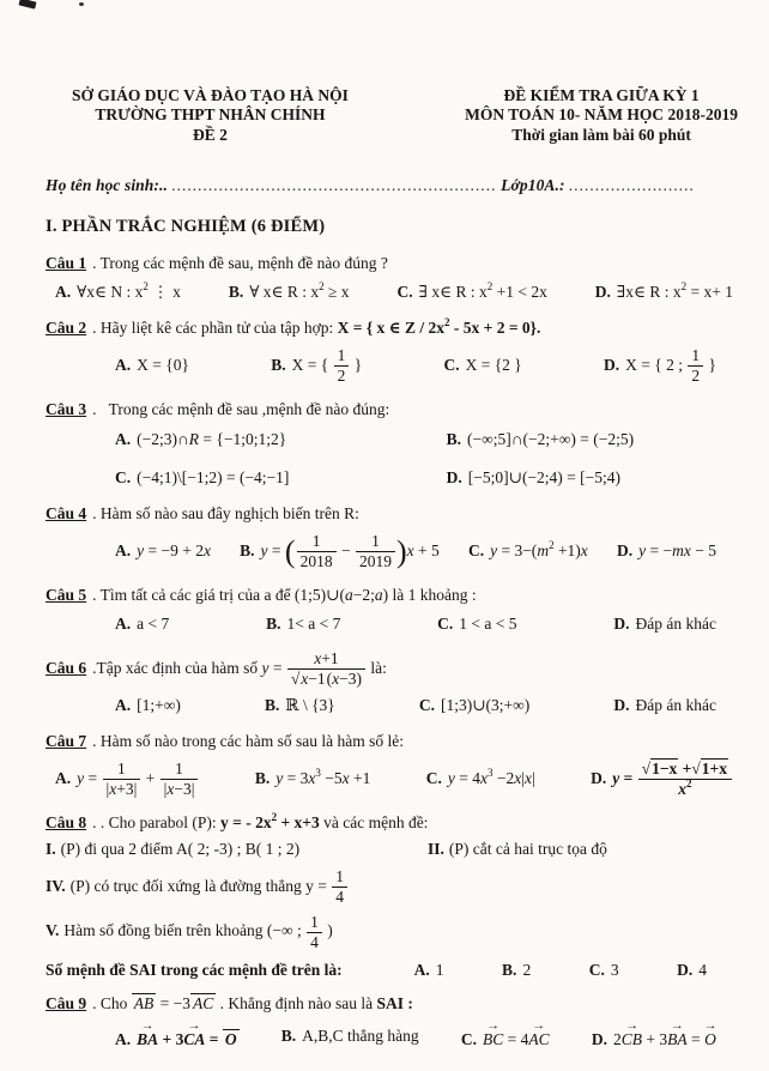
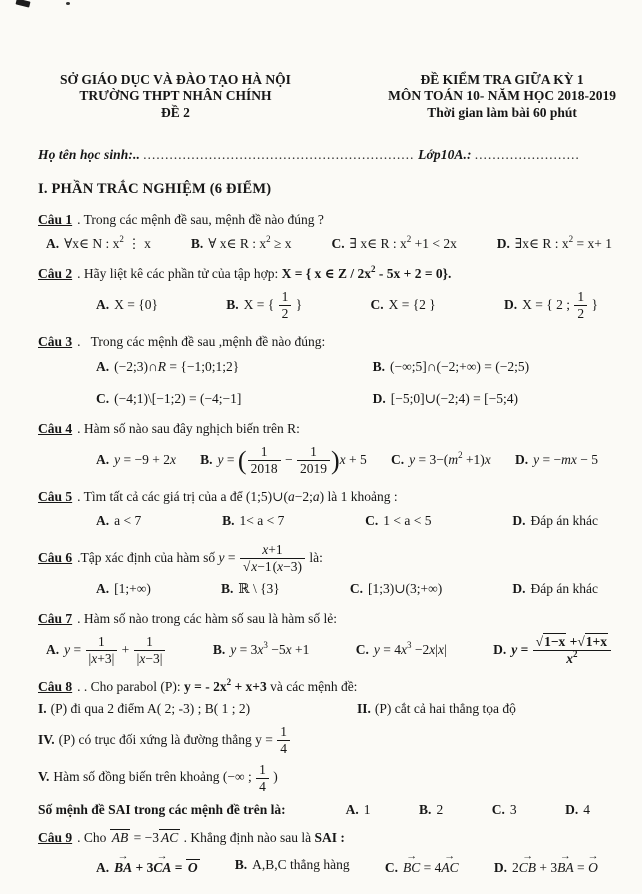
  SỞ GIÁO DỤC VÀ ĐÀO TẠO HÀ NỘI
  TRƯỜNG THPT NHÂN CHÍNH
  ĐỀ 2
  ĐỀ KIỂM TRA GIỮA KỲ 1
  MÔN TOÁN 10- NĂM HỌC 2018-2019
  Thời gian làm bài 60 phút
  Họ tên học sinh:.. .............................................................. Lớp10A.: ........................
  I. PHẦN TRẮC NGHIỆM (6 ĐIỂM)
  Câu 1 . Trong các mệnh đề sau, mệnh đề nào đúng ?
  A. ∀x∈ N : x2 ⋮ x
  B. ∀ x∈ R : x2 ≥ x
  C. ∃ x∈ R : x2 +1 < 2x
  D. ∃x∈ R : x2 = x+ 1
  Câu 2 . Hãy liệt kê các phần tử của tập hợp: X = { x ∈ Z / 2x2 - 5x + 2 = 0}.
  A. X = {0}
  B. X = {
  1
  2
  }
  C. X = {2 }
  D. X = { 2 ;
  1
  2
  }
  Câu 3 . Trong các mệnh đề sau ,mệnh đề nào đúng:
  A. (−2;3)∩R = {−1;0;1;2}
  B. (−∞;5]∩(−2;+∞) = (−2;5)
  C. (−4;1)\[−1;2) = (−4;−1]
  D. [−5;0]∪(−2;4) = [−5;4)
  Câu 4 . Hàm số nào sau đây nghịch biến trên R:
  A. y = −9 + 2x
  B. y = (
  1
  2018
  −
  1
  2019
  )x + 5
  C. y = 3−(m2 +1)x
  D. y = −mx − 5
  Câu 5 . Tìm tất cả các giá trị của a để (1;5)∪(a−2;a) là 1 khoảng :
  A. a < 7
  B. 1< a < 7
  C. 1 < a < 5
  D. Đáp án khác
  Câu 6 .Tập xác định của hàm số y =
  x+1
  √x−1(x−3)
  là:
  A. [1;+∞)
  B. ℝ \ {3}
  C. [1;3)∪(3;+∞)
  D. Đáp án khác
  Câu 7 . Hàm số nào trong các hàm số sau là hàm số lẻ:
  A. y =
  1
  |x+3|
  +
  1
  |x−3|
  B. y = 3x3 −5x +1
  C. y = 4x3 −2x|x|
  D. y =
  √1−x +√1+x
  x2
  Câu 8 . . Cho parabol (P): y = - 2x2 + x+3 và các mệnh đề:
  I. (P) đi qua 2 điểm A( 2; -3) ; B( 1 ; 2)
- II. (P) cắt cả hai trục tọa độ
+ II. (P) cắt cả hai thẳng tọa độ
  IV. (P) có trục đối xứng là đường thẳng y =
  1
  4
  V. Hàm số đồng biến trên khoảng (−∞ ;
  1
  4
  )
  Số mệnh đề SAI trong các mệnh đề trên là:
  A. 1
  B. 2
  C. 3
  D. 4
  Câu 9 . Cho AB = −3 AC . Khẳng định nào sau là SAI :
  A.
  →
  BA + 3
  →
  CA = O
  B. A,B,C thẳng hàng
  C.
  →
  BC = 4
  →
  AC
  D. 2
  →
  CB + 3
  →
  BA =
  →
  O
